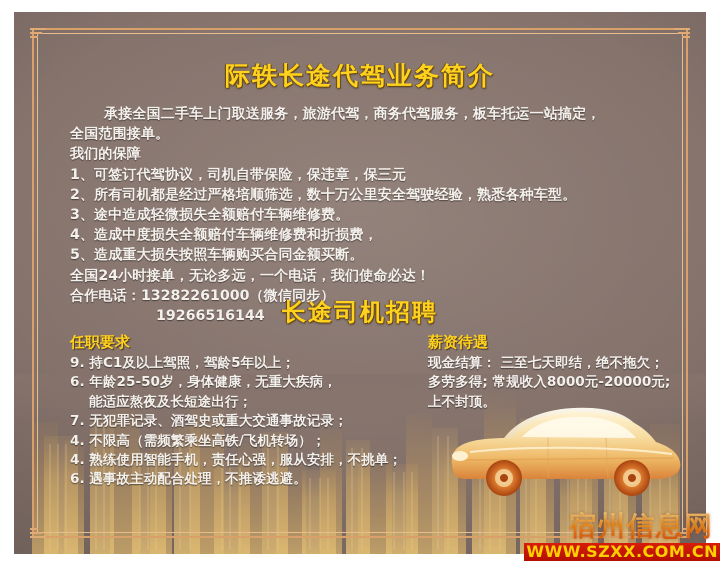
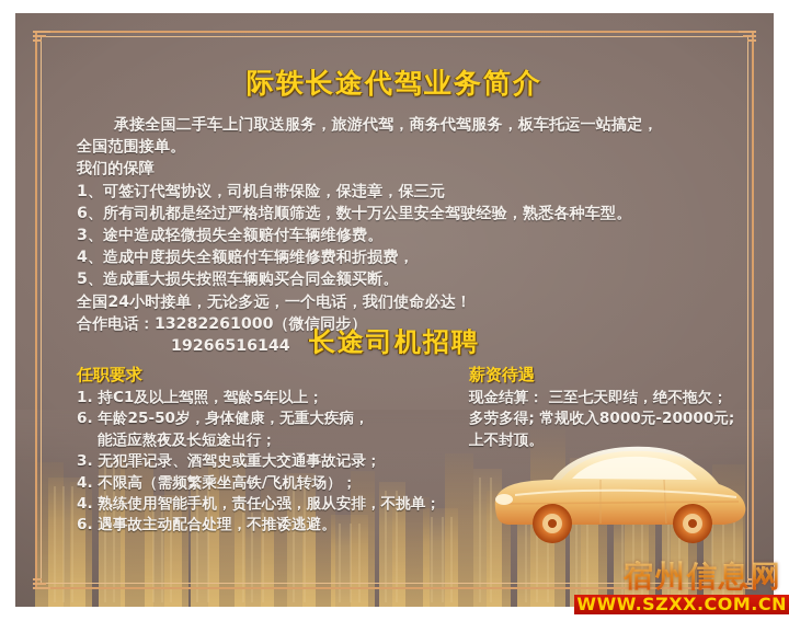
  际轶长途代驾业务简介
  承接全国二手车上门取送服务，旅游代驾，商务代驾服务，板车托运一站搞定，
  全国范围接单。
  我们的保障
  1、可签订代驾协议，司机自带保险，保违章，保三元
- 2、所有司机都是经过严格培顺筛选，数十万公里安全驾驶经验，熟悉各种车型。
+ 6、所有司机都是经过严格培顺筛选，数十万公里安全驾驶经验，熟悉各种车型。
  3、途中造成轻微损失全额赔付车辆维修费。
  4、造成中度损失全额赔付车辆维修费和折损费，
  5、造成重大损失按照车辆购买合同金额买断。
  全国24小时接单，无论多远，一个电话，我们使命必达！
  合作电话：13282261000（微信同步）
  19266516144
  长途司机招聘
  任职要求
- 9. 持C1及以上驾照，驾龄5年以上；
+ 1. 持C1及以上驾照，驾龄5年以上；
  6. 年龄25-50岁，身体健康，无重大疾病，
  能适应熬夜及长短途出行；
- 7. 无犯罪记录、酒驾史或重大交通事故记录；
+ 3. 无犯罪记录、酒驾史或重大交通事故记录；
  4. 不限高（需频繁乘坐高铁/飞机转场）；
  4. 熟练使用智能手机，责任心强，服从安排，不挑单；
  6. 遇事故主动配合处理，不推诿逃避。
  薪资待遇
  现金结算： 三至七天即结，绝不拖欠；
  多劳多得; 常规收入8000元-20000元;
  上不封顶。
  宿州信息网
  WWW.SZXX.COM.CN
